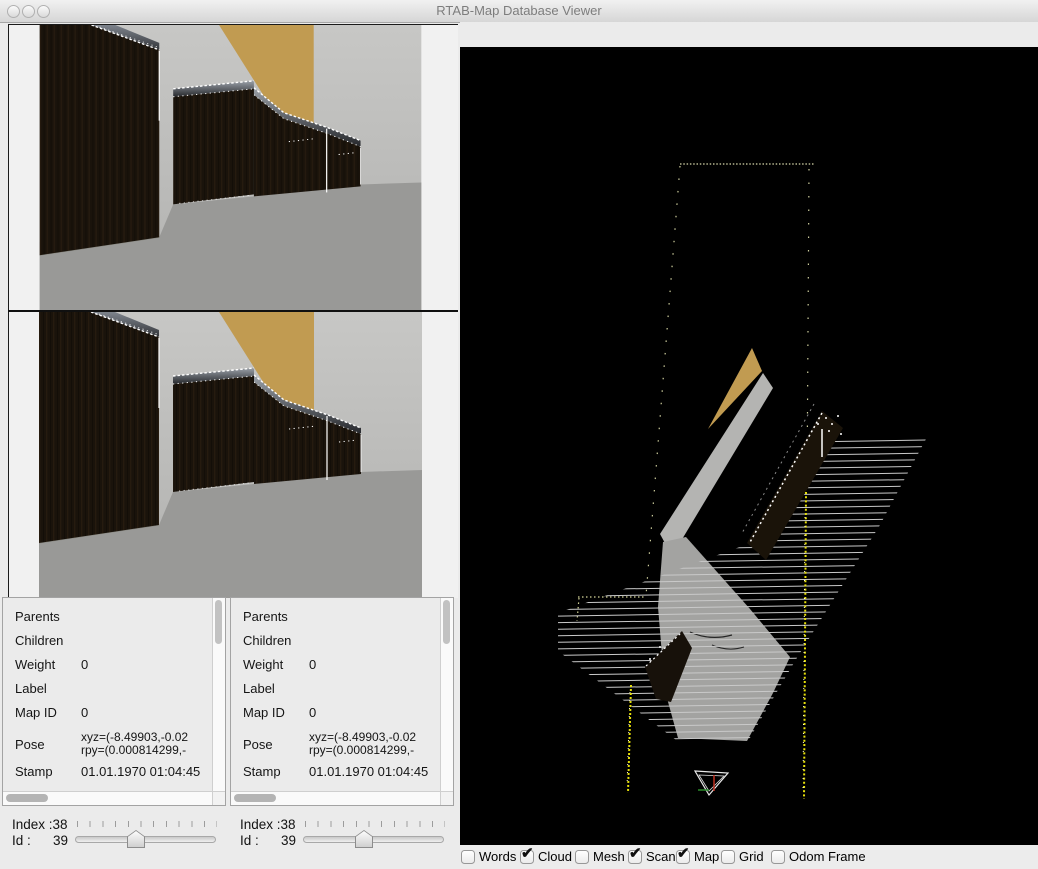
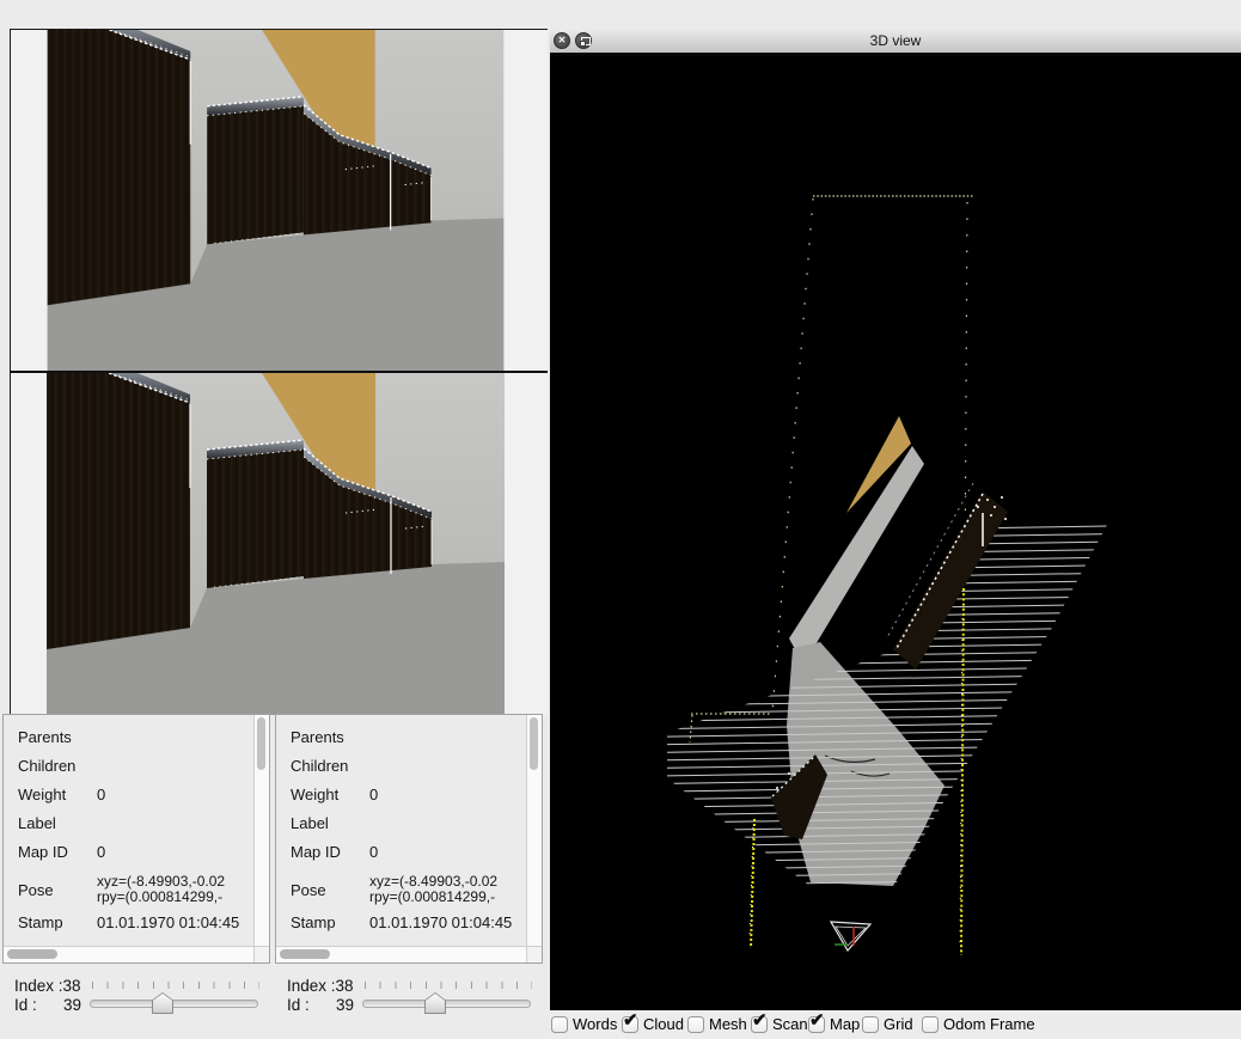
- RTAB-Map Database Viewer
  Parents
  Children
  Weight
  0
  Label
  Map ID
  0
  Pose
  xyz=(-8.49903,-0.02
  rpy=(0.000814299,-
  Stamp
  01.01.1970 01:04:45
  Parents
  Children
  Weight
  0
  Label
  Map ID
  0
  Pose
  xyz=(-8.49903,-0.02
  rpy=(0.000814299,-
  Stamp
  01.01.1970 01:04:45
  Index :38
  Id :
  39
  Index :38
  Id :
  39
+ 3D view
  Words
  ✔
  Cloud
  Mesh
  ✔
  Scan
  ✔
  Map
  Grid
  Odom Frame
